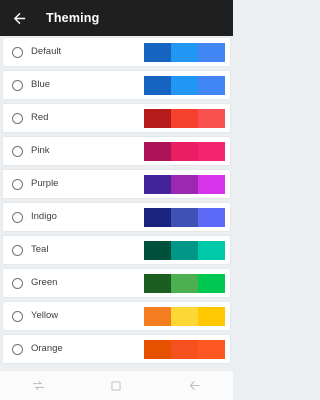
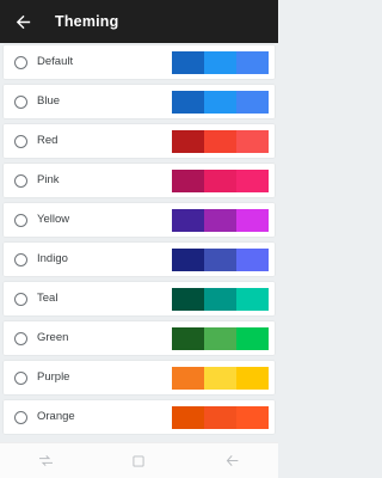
  Theming
  Default
  Blue
  Red
  Pink
- Purple
+ Yellow
  Indigo
  Teal
  Green
- Yellow
+ Purple
  Orange
